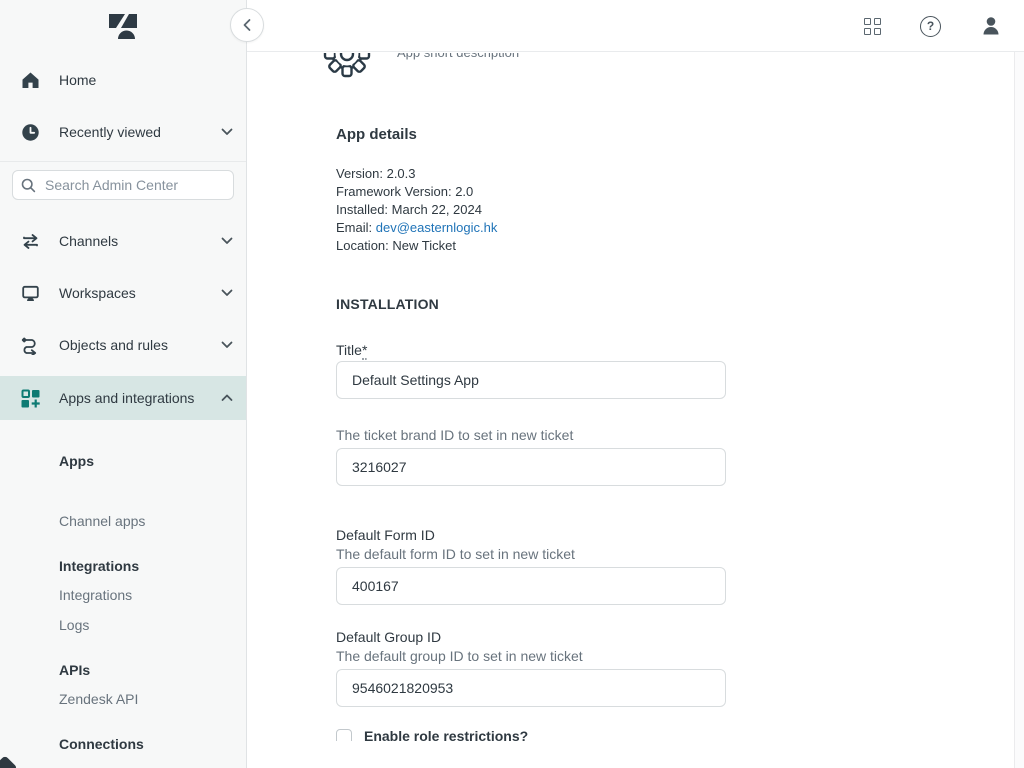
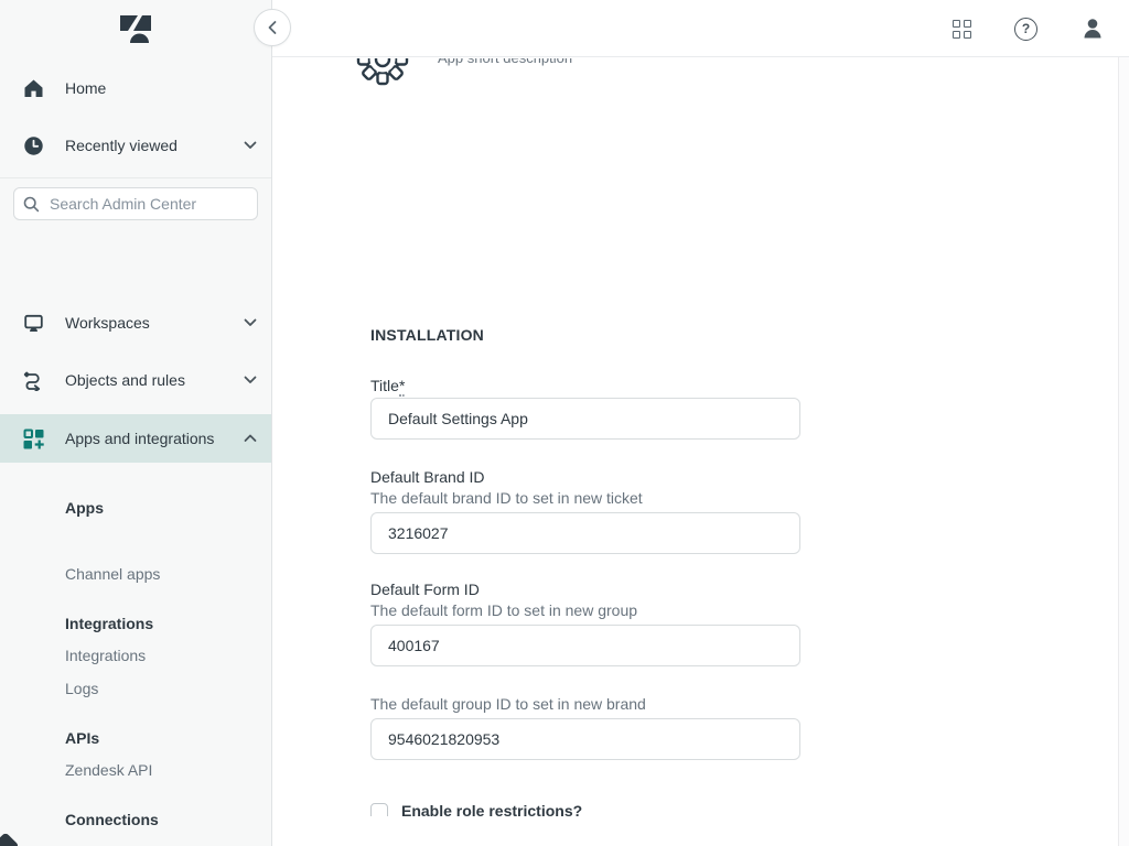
  Home
  Recently viewed
  Search Admin Center
- Channels
  Workspaces
  Objects and rules
  Apps and integrations
  Apps
  Channel apps
  Integrations
  Integrations
  Logs
  APIs
  Zendesk API
  Connections
  ?
  App short description
- App details
- Version: 2.0.3
- Framework Version: 2.0
- Installed: March 22, 2024
- Email: dev@easternlogic.hk
- Location: New Ticket
  INSTALLATION
  Title*
  Default Settings App
+ Default Brand ID
- The ticket brand ID to set in new ticket
+ The default brand ID to set in new ticket
  3216027
  Default Form ID
- The default form ID to set in new ticket
+ The default form ID to set in new group
  400167
- Default Group ID
- The default group ID to set in new ticket
+ The default group ID to set in new brand
  9546021820953
  Enable role restrictions?
